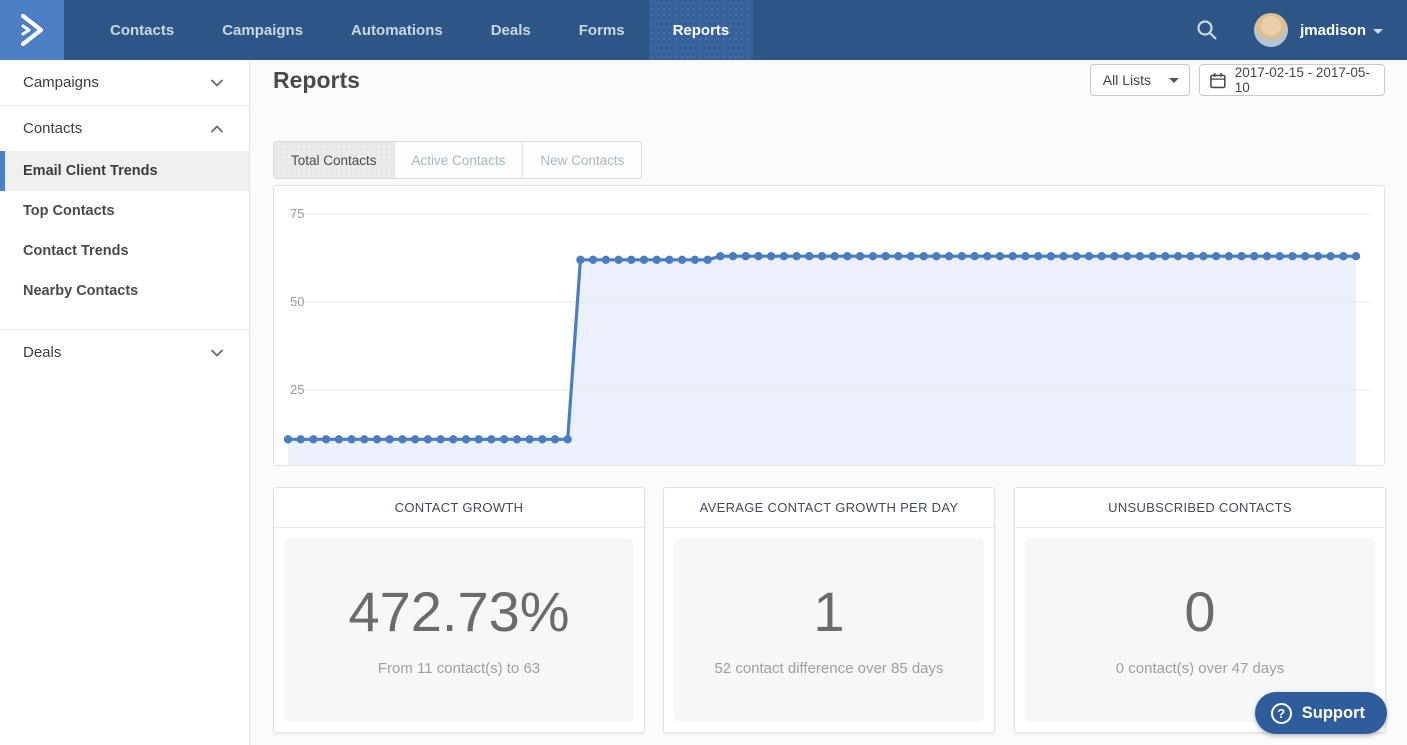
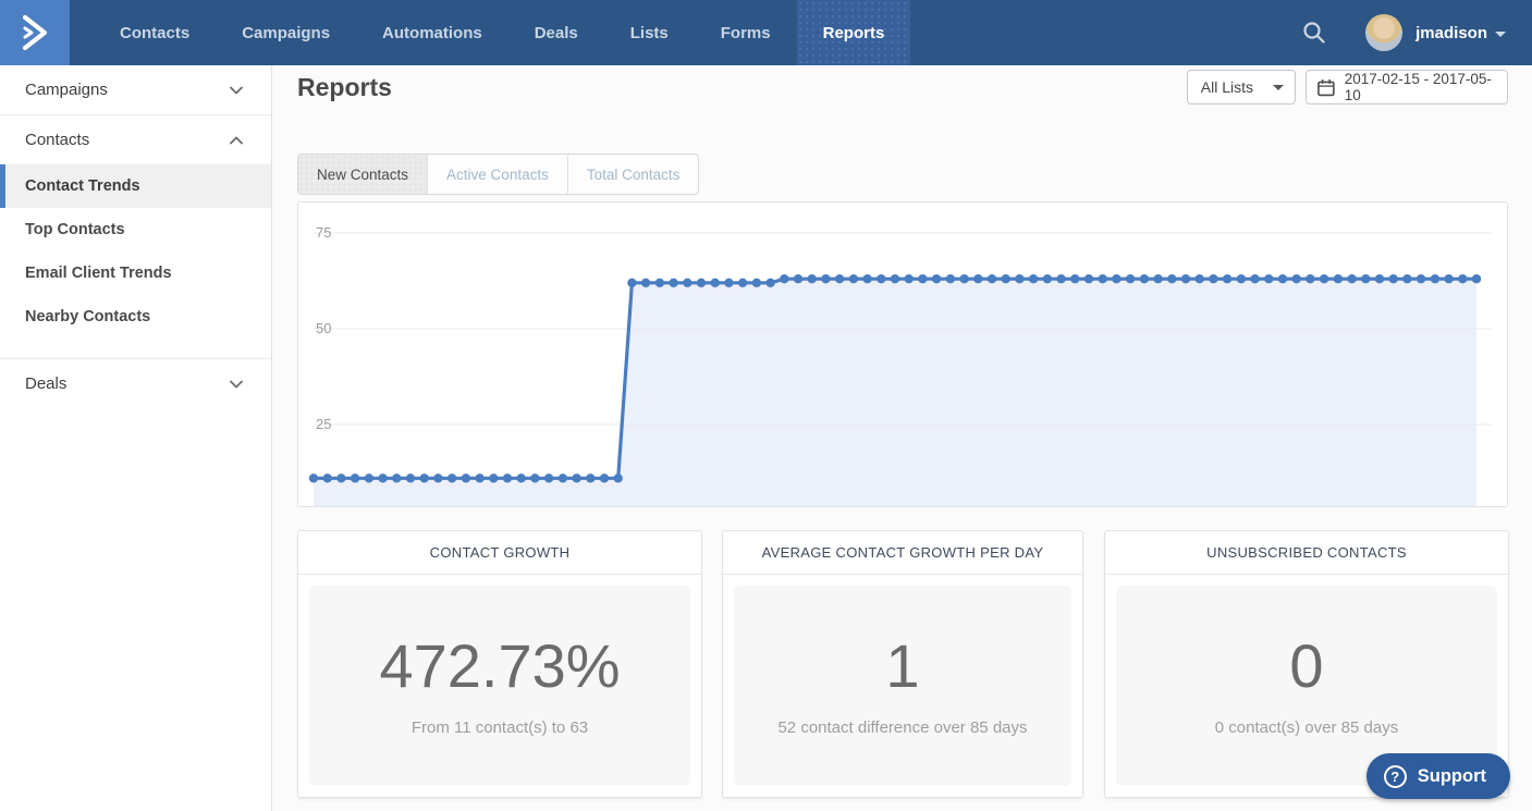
  Contacts
  Campaigns
  Automations
  Deals
+ Lists
  Forms
  Reports
  jmadison
  Campaigns
  Contacts
- Email Client Trends
+ Contact Trends
  Top Contacts
- Contact Trends
+ Email Client Trends
  Nearby Contacts
  Deals
  Reports
  All Lists
  2017-02-15 - 2017-05-10
- Total Contacts
+ New Contacts
  Active Contacts
- New Contacts
+ Total Contacts
  75
  50
  25
  CONTACT GROWTH
  472.73%
  From 11 contact(s) to 63
  AVERAGE CONTACT GROWTH PER DAY
  1
  52 contact difference over 85 days
  UNSUBSCRIBED CONTACTS
  0
- 0 contact(s) over 47 days
+ 0 contact(s) over 85 days
  ?
  Support
